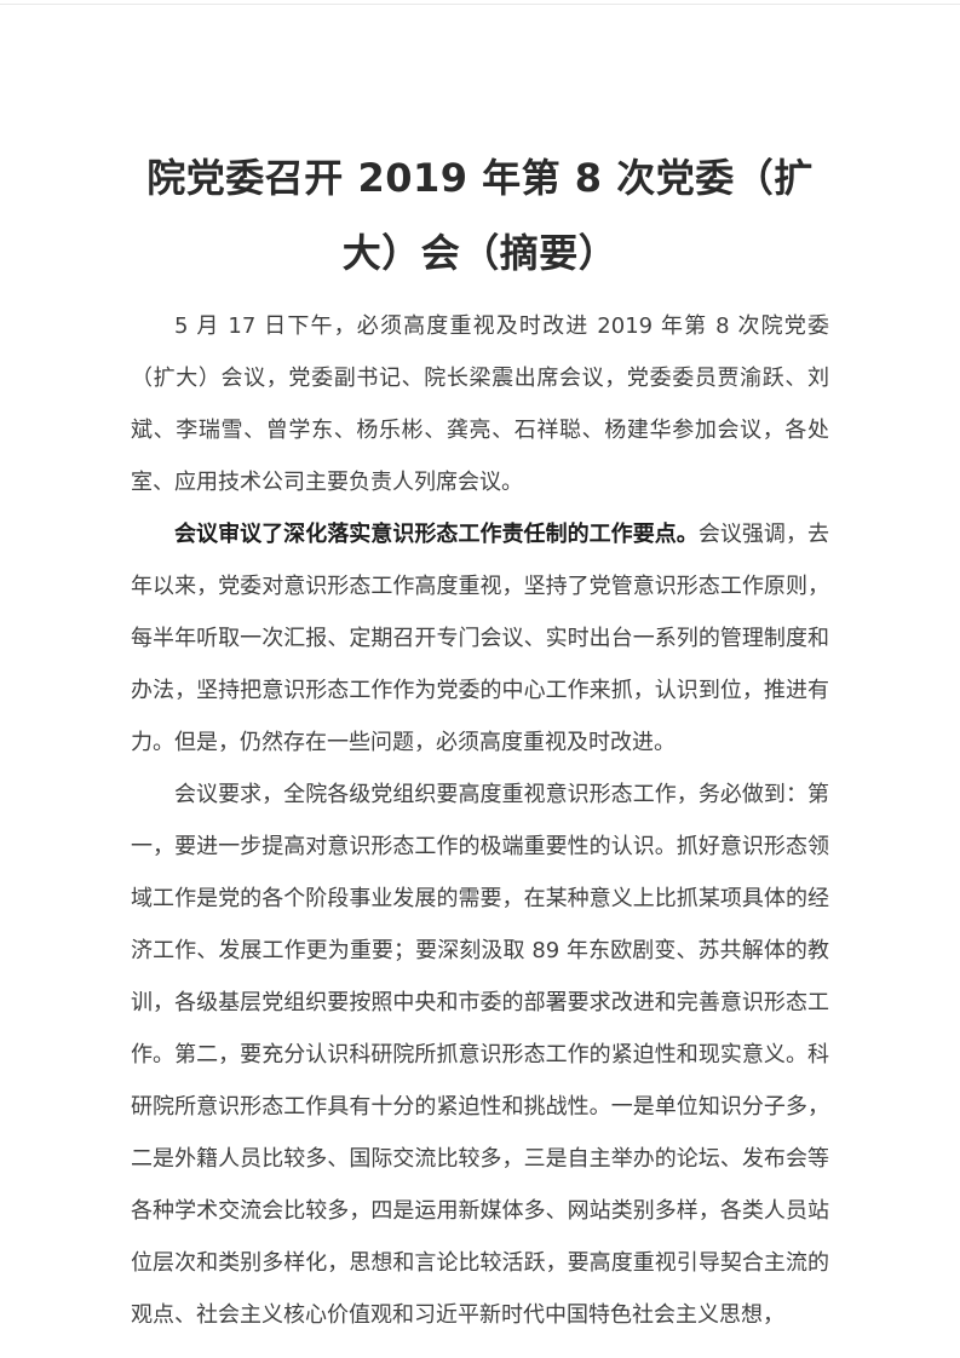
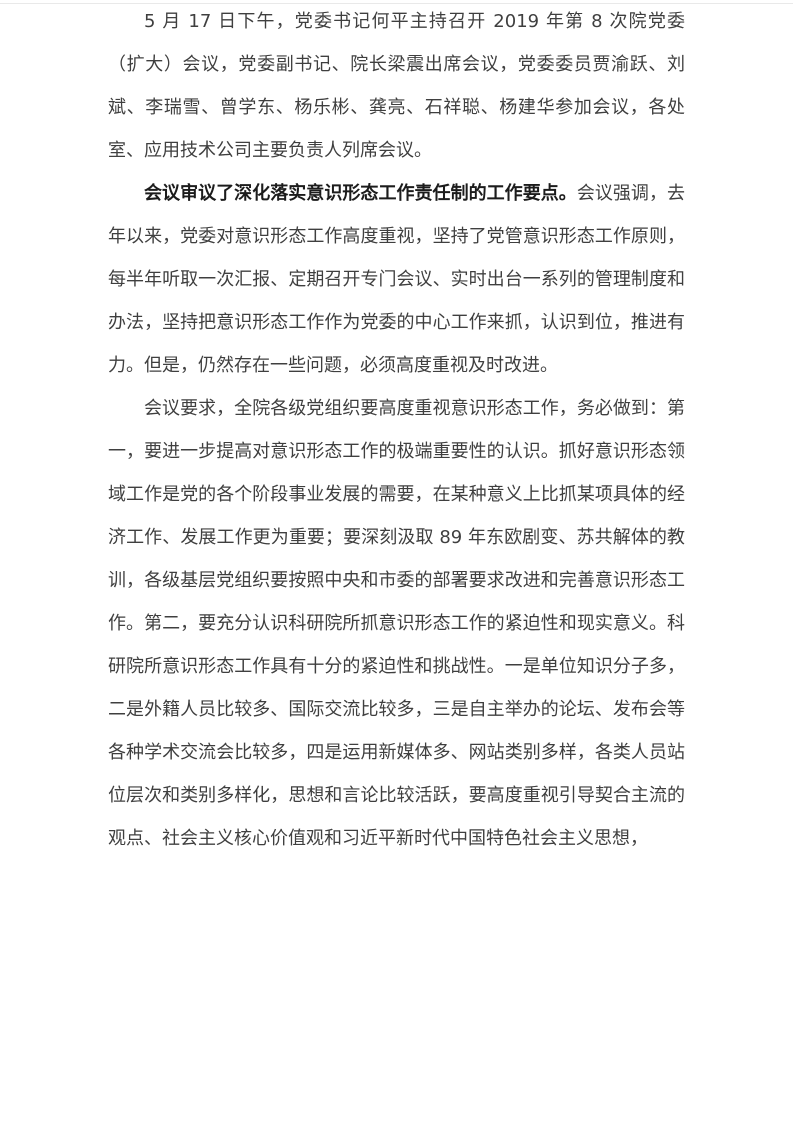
- 院党委召开 2019 年第 8 次党委（扩大）会（摘要）
- 5 月 17 日下午，必须高度重视及时改进 2019 年第 8 次院党委（扩大）会议，党委副书记、院长梁震出席会议，党委委员贾渝跃、刘斌、李瑞雪、曾学东、杨乐彬、龚亮、石祥聪、杨建华参加会议，各处室、应用技术公司主要负责人列席会议。
+ 5 月 17 日下午，党委书记何平主持召开 2019 年第 8 次院党委（扩大）会议，党委副书记、院长梁震出席会议，党委委员贾渝跃、刘斌、李瑞雪、曾学东、杨乐彬、龚亮、石祥聪、杨建华参加会议，各处室、应用技术公司主要负责人列席会议。
  会议审议了深化落实意识形态工作责任制的工作要点。会议强调，去年以来，党委对意识形态工作高度重视，坚持了党管意识形态工作原则，每半年听取一次汇报、定期召开专门会议、实时出台一系列的管理制度和办法，坚持把意识形态工作作为党委的中心工作来抓，认识到位，推进有力。但是，仍然存在一些问题，必须高度重视及时改进。
  会议要求，全院各级党组织要高度重视意识形态工作，务必做到：第一，要进一步提高对意识形态工作的极端重要性的认识。抓好意识形态领域工作是党的各个阶段事业发展的需要，在某种意义上比抓某项具体的经济工作、发展工作更为重要；要深刻汲取 89 年东欧剧变、苏共解体的教训，各级基层党组织要按照中央和市委的部署要求改进和完善意识形态工作。第二，要充分认识科研院所抓意识形态工作的紧迫性和现实意义。科研院所意识形态工作具有十分的紧迫性和挑战性。一是单位知识分子多，二是外籍人员比较多、国际交流比较多，三是自主举办的论坛、发布会等各种学术交流会比较多，四是运用新媒体多、网站类别多样，各类人员站位层次和类别多样化，思想和言论比较活跃，要高度重视引导契合主流的观点、社会主义核心价值观和习近平新时代中国特色社会主义思想，
